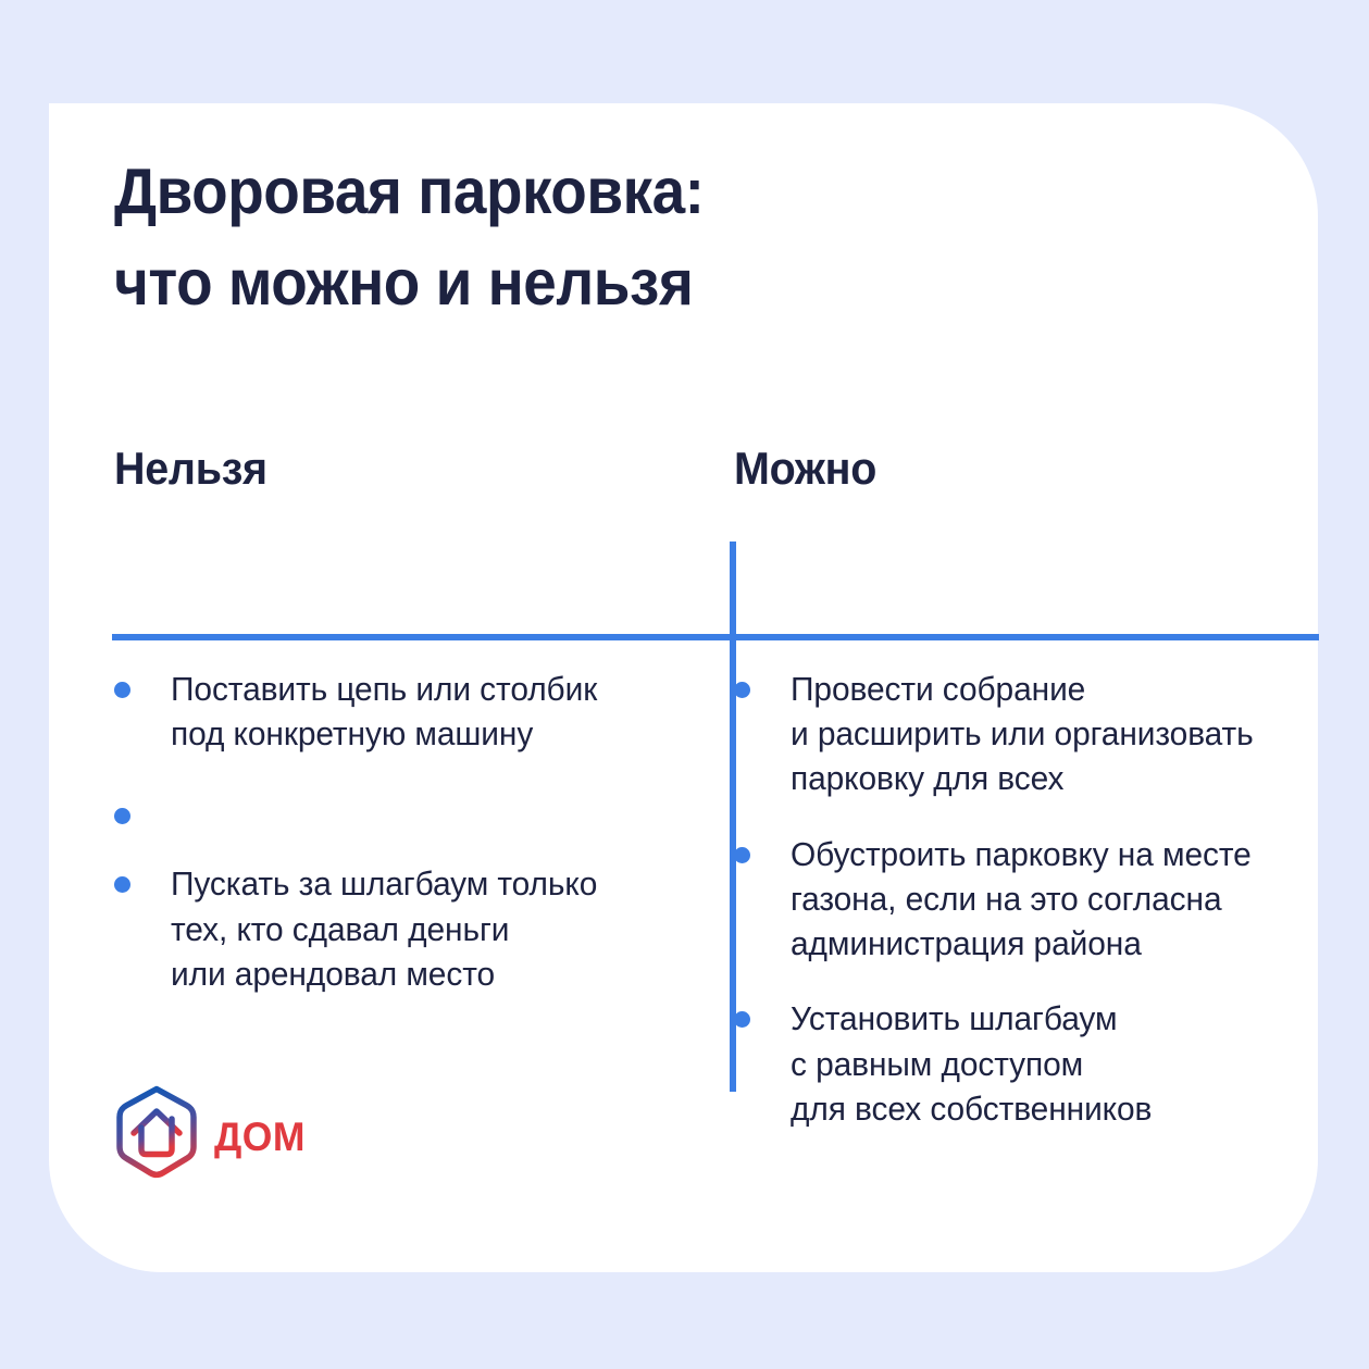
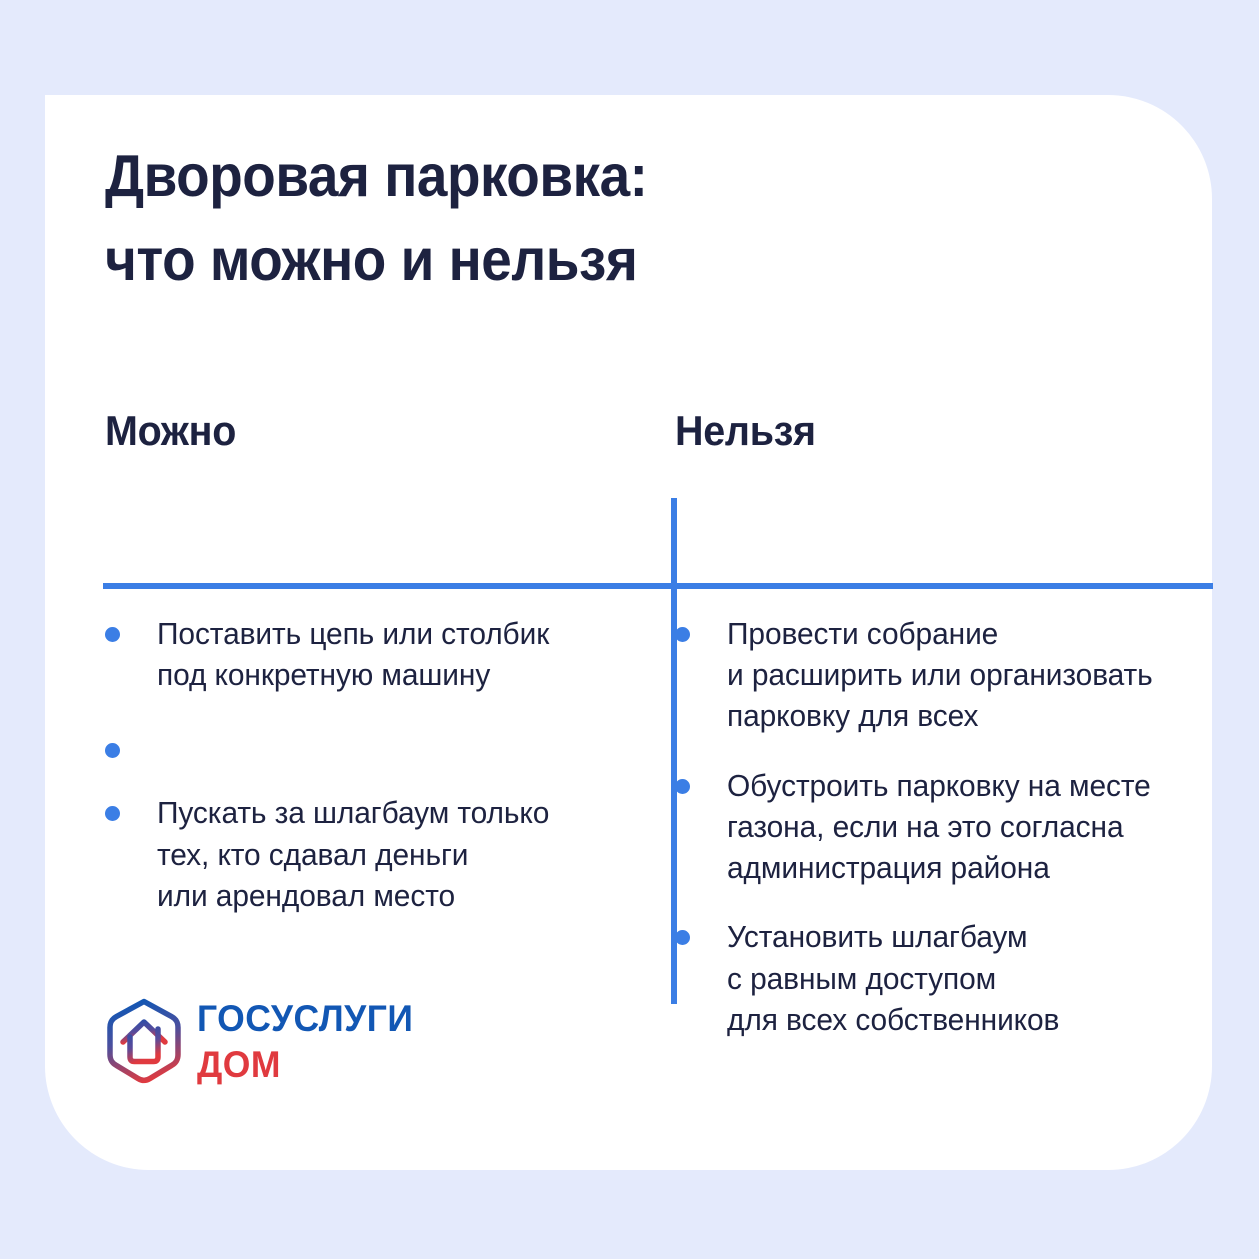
  Дворовая парковка:
  что можно и нельзя
- Нельзя
+ Можно
  Поставить цепь или столбик
  под конкретную машину
  Пускать за шлагбаум только
  тех, кто сдавал деньги
  или арендовал место
- Можно
+ Нельзя
  Провести собрание
  и расширить или организовать
  парковку для всех
  Обустроить парковку на месте
  газона, если на это согласна
  администрация района
  Установить шлагбаум
  с равным доступом
  для всех собственников
+ ГОСУСЛУГИ
  ДОМ
